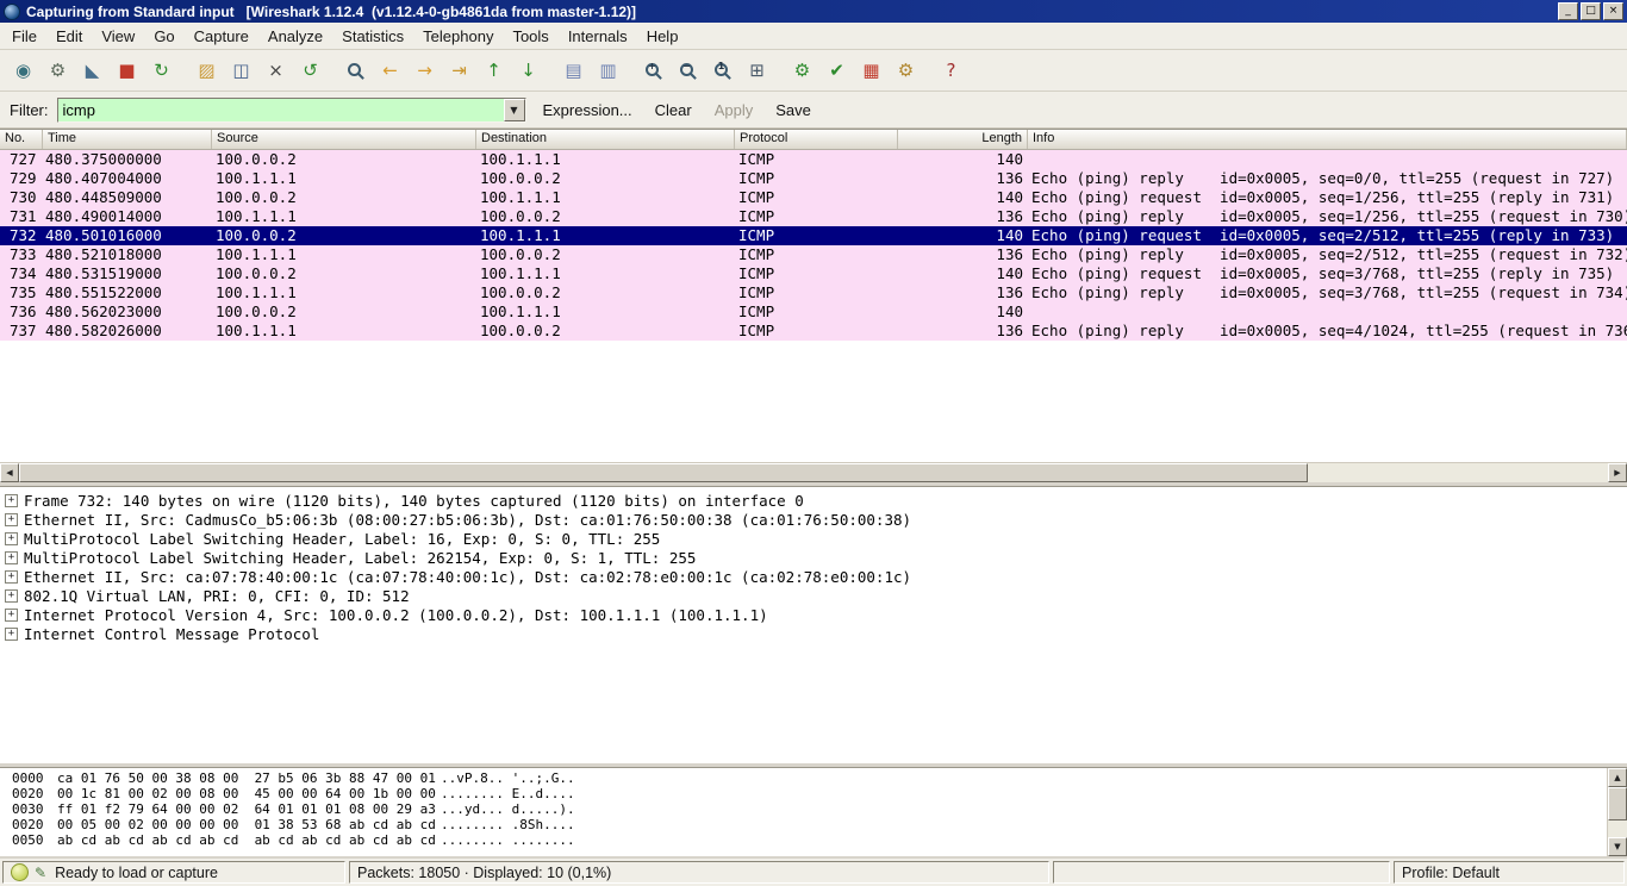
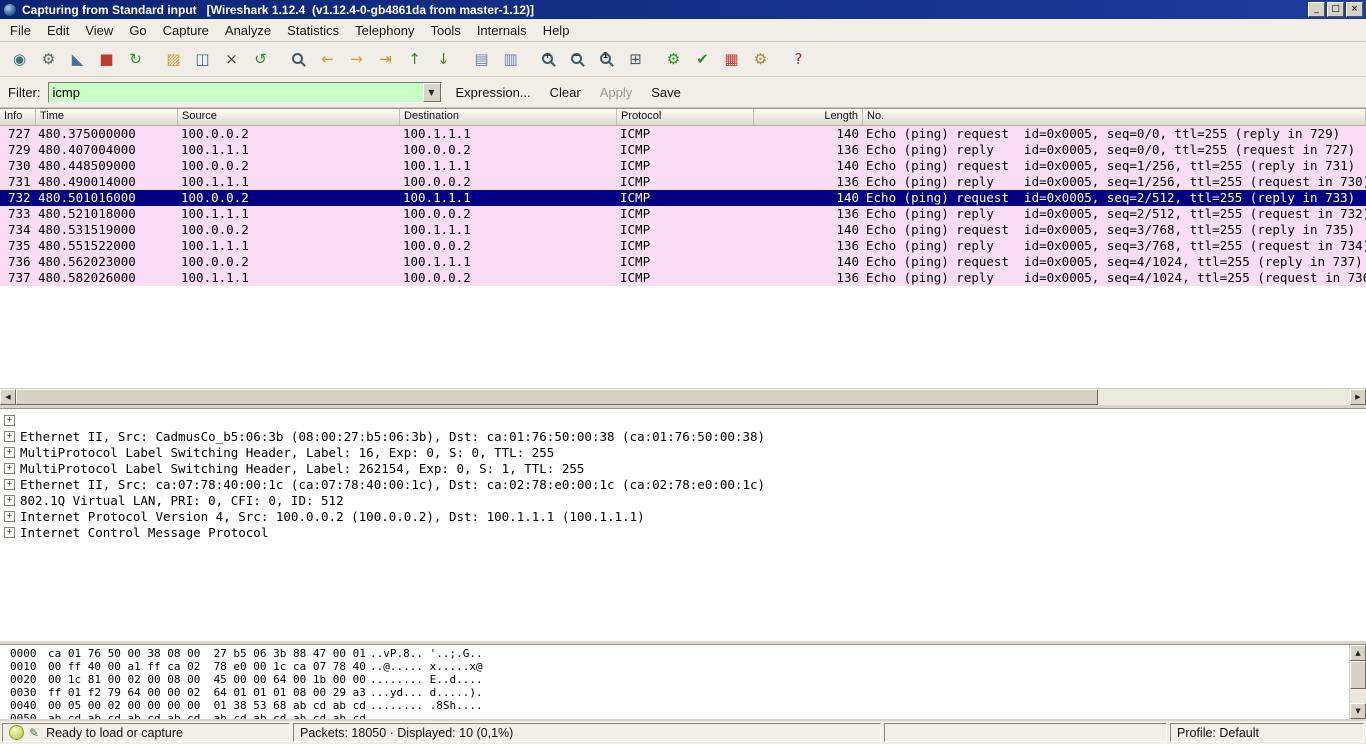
  Capturing from Standard input [Wireshark 1.12.4 (v1.12.4-0-gb4861da from master-1.12)]
  _
  □
  ×
  File
  Edit
  View
  Go
  Capture
  Analyze
  Statistics
  Telephony
  Tools
  Internals
  Help
  ◉
  ⚙
  ◣
  ■
  ↻
  ▨
  ◫
  ×
  ↺
  ←
  →
  ⇥
  ↑
  ↓
  ▤
  ▥
  +
  −
  1
  ⊞
  ⚙
  ✔
  ▦
  ⚙
  ?
  Filter:
  icmp
  ▼
  Expression...
  Clear
  Apply
  Save
- No.
+ Info
  Time
  Source
  Destination
  Protocol
  Length
- Info
+ No.
  727
  480.375000000
  100.0.0.2
  100.1.1.1
  ICMP
  140
+ Echo (ping) request id=0x0005, seq=0/0, ttl=255 (reply in 729)
  729
  480.407004000
  100.1.1.1
  100.0.0.2
  ICMP
  136
  Echo (ping) reply id=0x0005, seq=0/0, ttl=255 (request in 727)
  730
  480.448509000
  100.0.0.2
  100.1.1.1
  ICMP
  140
  Echo (ping) request id=0x0005, seq=1/256, ttl=255 (reply in 731)
  731
  480.490014000
  100.1.1.1
  100.0.0.2
  ICMP
  136
  Echo (ping) reply id=0x0005, seq=1/256, ttl=255 (request in 730
  732
  480.501016000
  100.0.0.2
  100.1.1.1
  ICMP
  140
  Echo (ping) request id=0x0005, seq=2/512, ttl=255 (reply in 733)
  733
  480.521018000
  100.1.1.1
  100.0.0.2
  ICMP
  136
  Echo (ping) reply id=0x0005, seq=2/512, ttl=255 (request in 732
  734
  480.531519000
  100.0.0.2
  100.1.1.1
  ICMP
  140
  Echo (ping) request id=0x0005, seq=3/768, ttl=255 (reply in 735)
  735
  480.551522000
  100.1.1.1
  100.0.0.2
  ICMP
  136
  Echo (ping) reply id=0x0005, seq=3/768, ttl=255 (request in 734
  736
  480.562023000
  100.0.0.2
  100.1.1.1
  ICMP
  140
+ Echo (ping) request id=0x0005, seq=4/1024, ttl=255 (reply in 737)
  737
  480.582026000
  100.1.1.1
  100.0.0.2
  ICMP
  136
  Echo (ping) reply id=0x0005, seq=4/1024, ttl=255 (request in 73
  ◀
  ▶
  +
- Frame 732: 140 bytes on wire (1120 bits), 140 bytes captured (1120 bits) on interface 0
  +
  Ethernet II, Src: CadmusCo_b5:06:3b (08:00:27:b5:06:3b), Dst: ca:01:76:50:00:38 (ca:01:76:50:00:38)
  +
  MultiProtocol Label Switching Header, Label: 16, Exp: 0, S: 0, TTL: 255
  +
  MultiProtocol Label Switching Header, Label: 262154, Exp: 0, S: 1, TTL: 255
  +
  Ethernet II, Src: ca:07:78:40:00:1c (ca:07:78:40:00:1c), Dst: ca:02:78:e0:00:1c (ca:02:78:e0:00:1c)
  +
  802.1Q Virtual LAN, PRI: 0, CFI: 0, ID: 512
  +
  Internet Protocol Version 4, Src: 100.0.0.2 (100.0.0.2), Dst: 100.1.1.1 (100.1.1.1)
  +
  Internet Control Message Protocol
  0000 ca 01 76 50 00 38 08 00 27 b5 06 3b 88 47 00 01 ..vP.8.. '..;.G..
+ 0010 00 ff 40 00 a1 ff ca 02 78 e0 00 1c ca 07 78 40 ..@..... x.....x@
  0020 00 1c 81 00 02 00 08 00 45 00 00 64 00 1b 00 00 ........ E..d....
  0030 ff 01 f2 79 64 00 00 02 64 01 01 01 08 00 29 a3 ...yd... d.....).
- 0020 00 05 00 02 00 00 00 00 01 38 53 68 ab cd ab cd ........ .8Sh....
+ 0040 00 05 00 02 00 00 00 00 01 38 53 68 ab cd ab cd ........ .8Sh....
  0050 ab cd ab cd ab cd ab cd ab cd ab cd ab cd ab cd ........ ........
  ▲
  ▼
  ✎
  Ready to load or capture
  Packets: 18050 · Displayed: 10 (0,1%)
  Profile: Default
